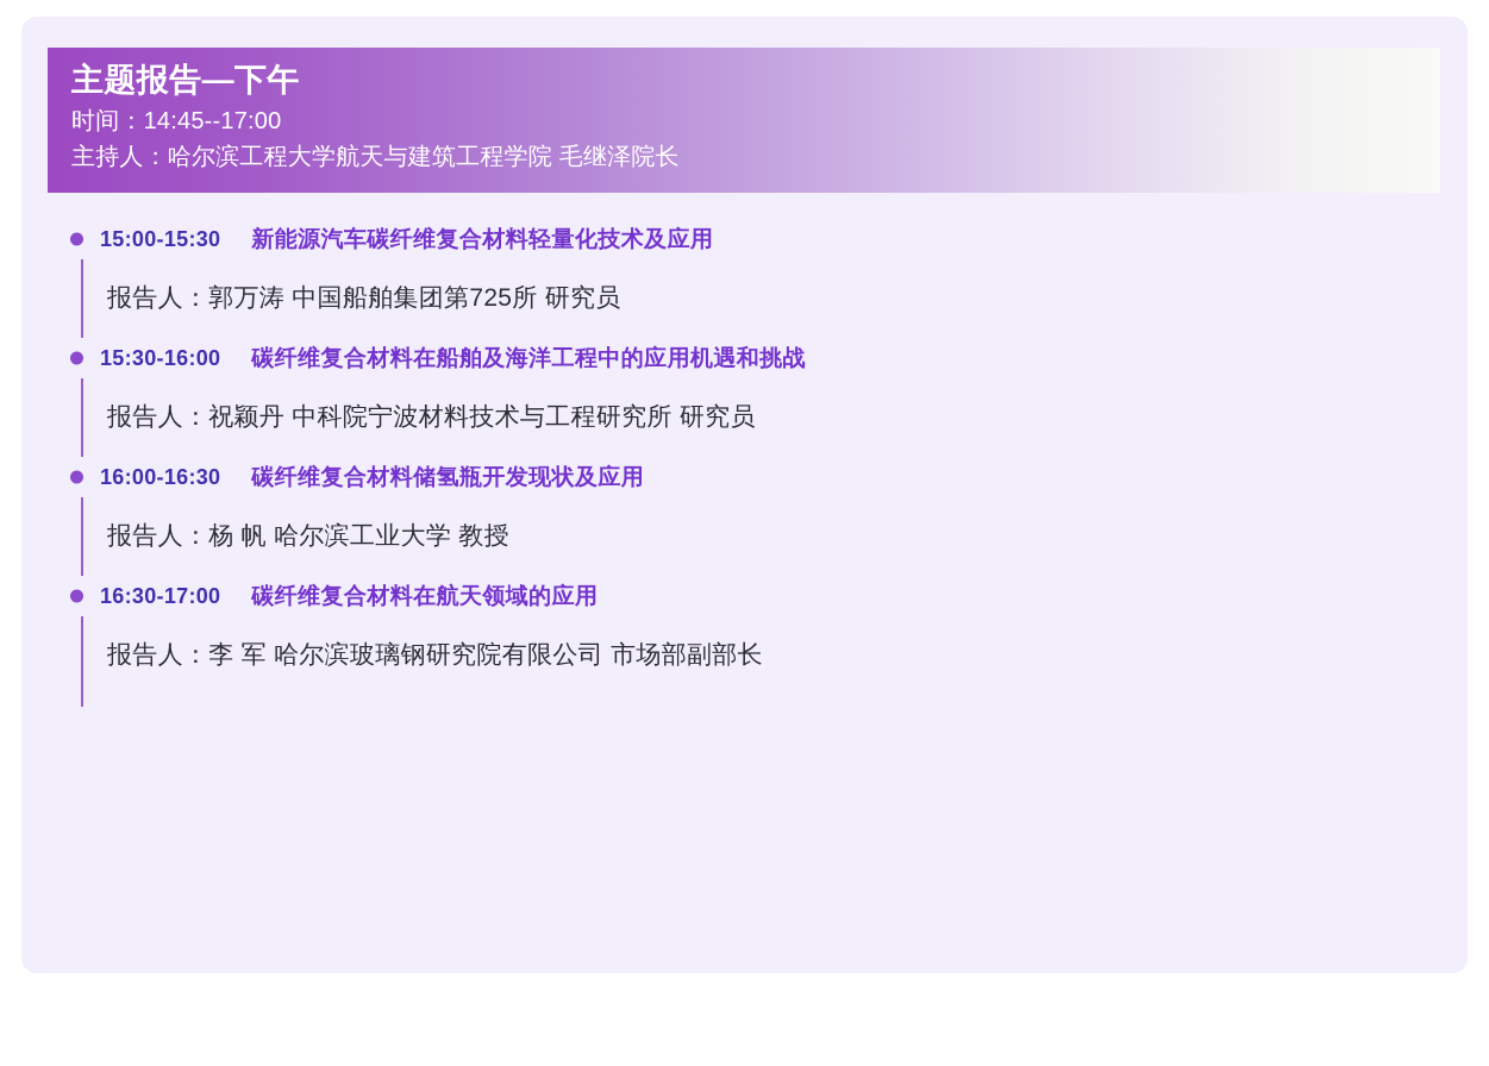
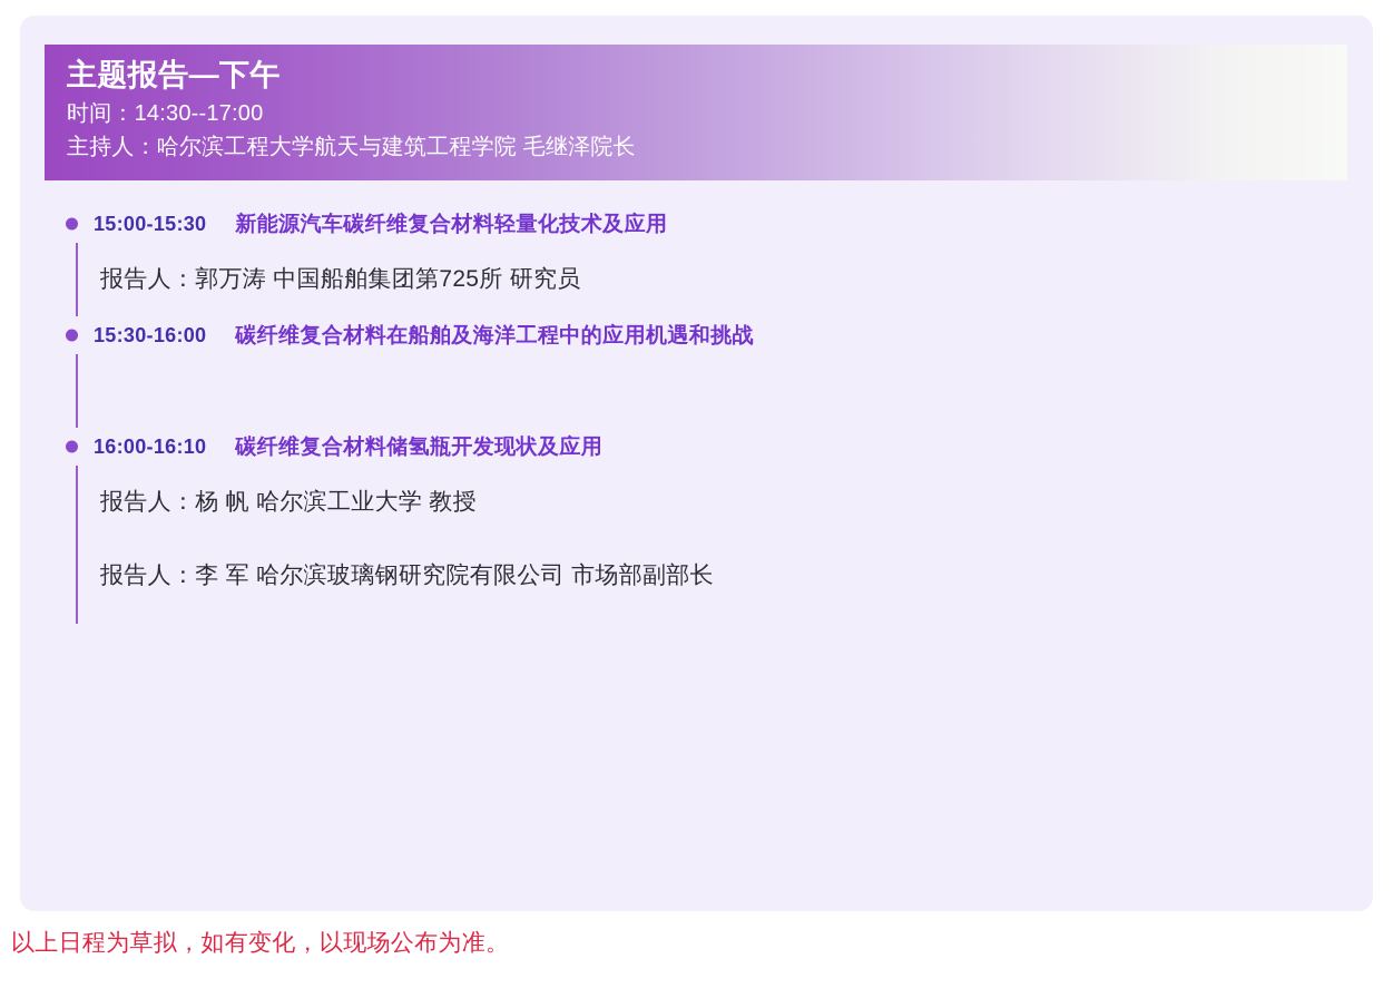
  主题报告—下午
- 时间：14:45--17:00
+ 时间：14:30--17:00
  主持人：哈尔滨工程大学航天与建筑工程学院 毛继泽院长
  15:00-15:30
  新能源汽车碳纤维复合材料轻量化技术及应用
  报告人：郭万涛 中国船舶集团第725所 研究员
  15:30-16:00
  碳纤维复合材料在船舶及海洋工程中的应用机遇和挑战
- 报告人：祝颖丹 中科院宁波材料技术与工程研究所 研究员
- 16:00-16:30
+ 16:00-16:10
  碳纤维复合材料储氢瓶开发现状及应用
  报告人：杨 帆 哈尔滨工业大学 教授
- 16:30-17:00
- 碳纤维复合材料在航天领域的应用
  报告人：李 军 哈尔滨玻璃钢研究院有限公司 市场部副部长
+ 以上日程为草拟，如有变化，以现场公布为准。
